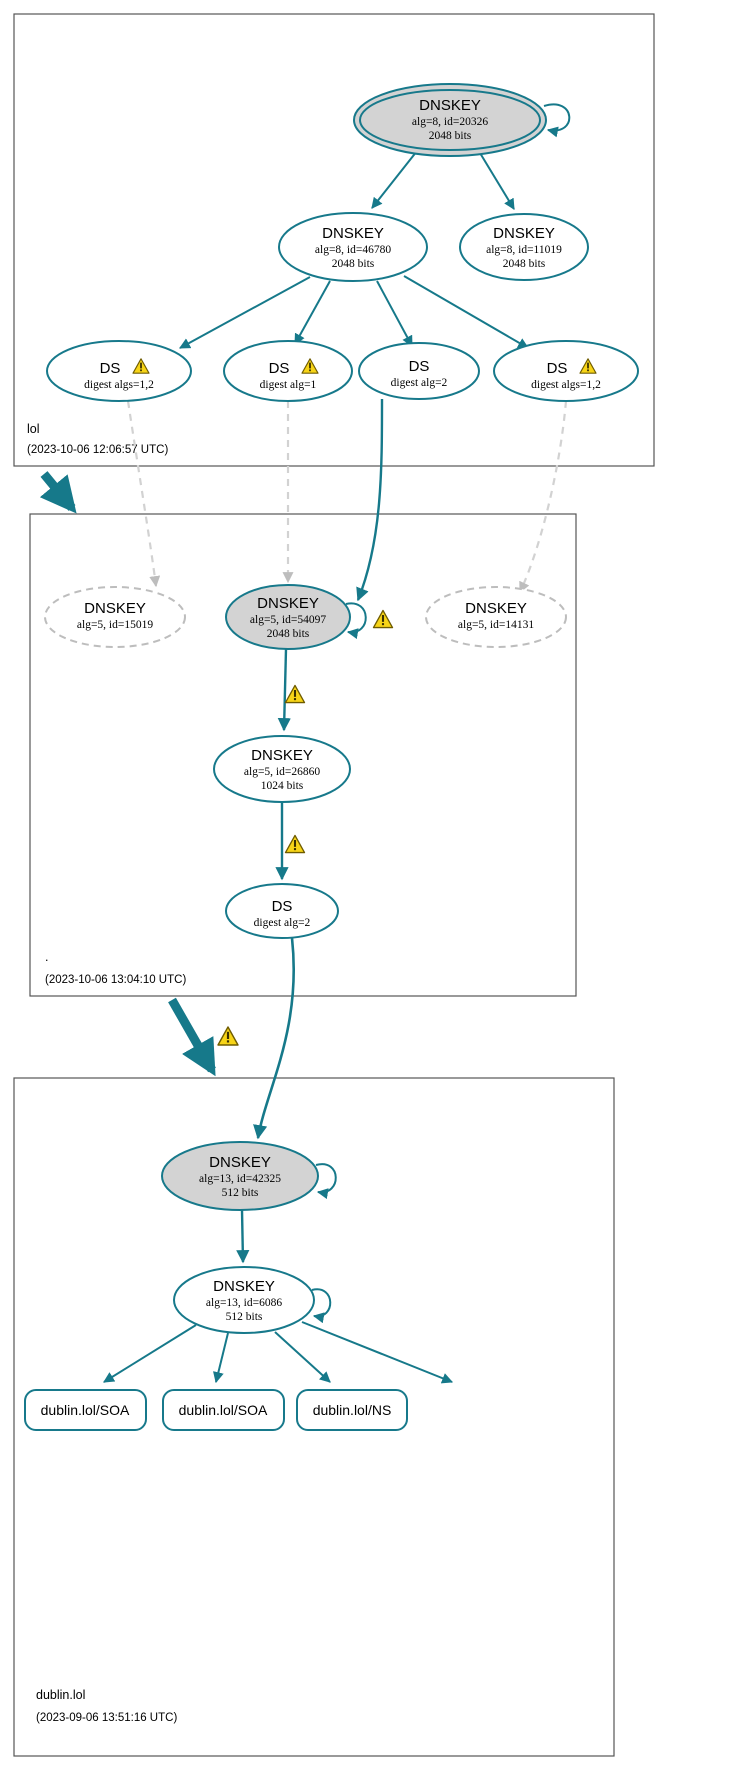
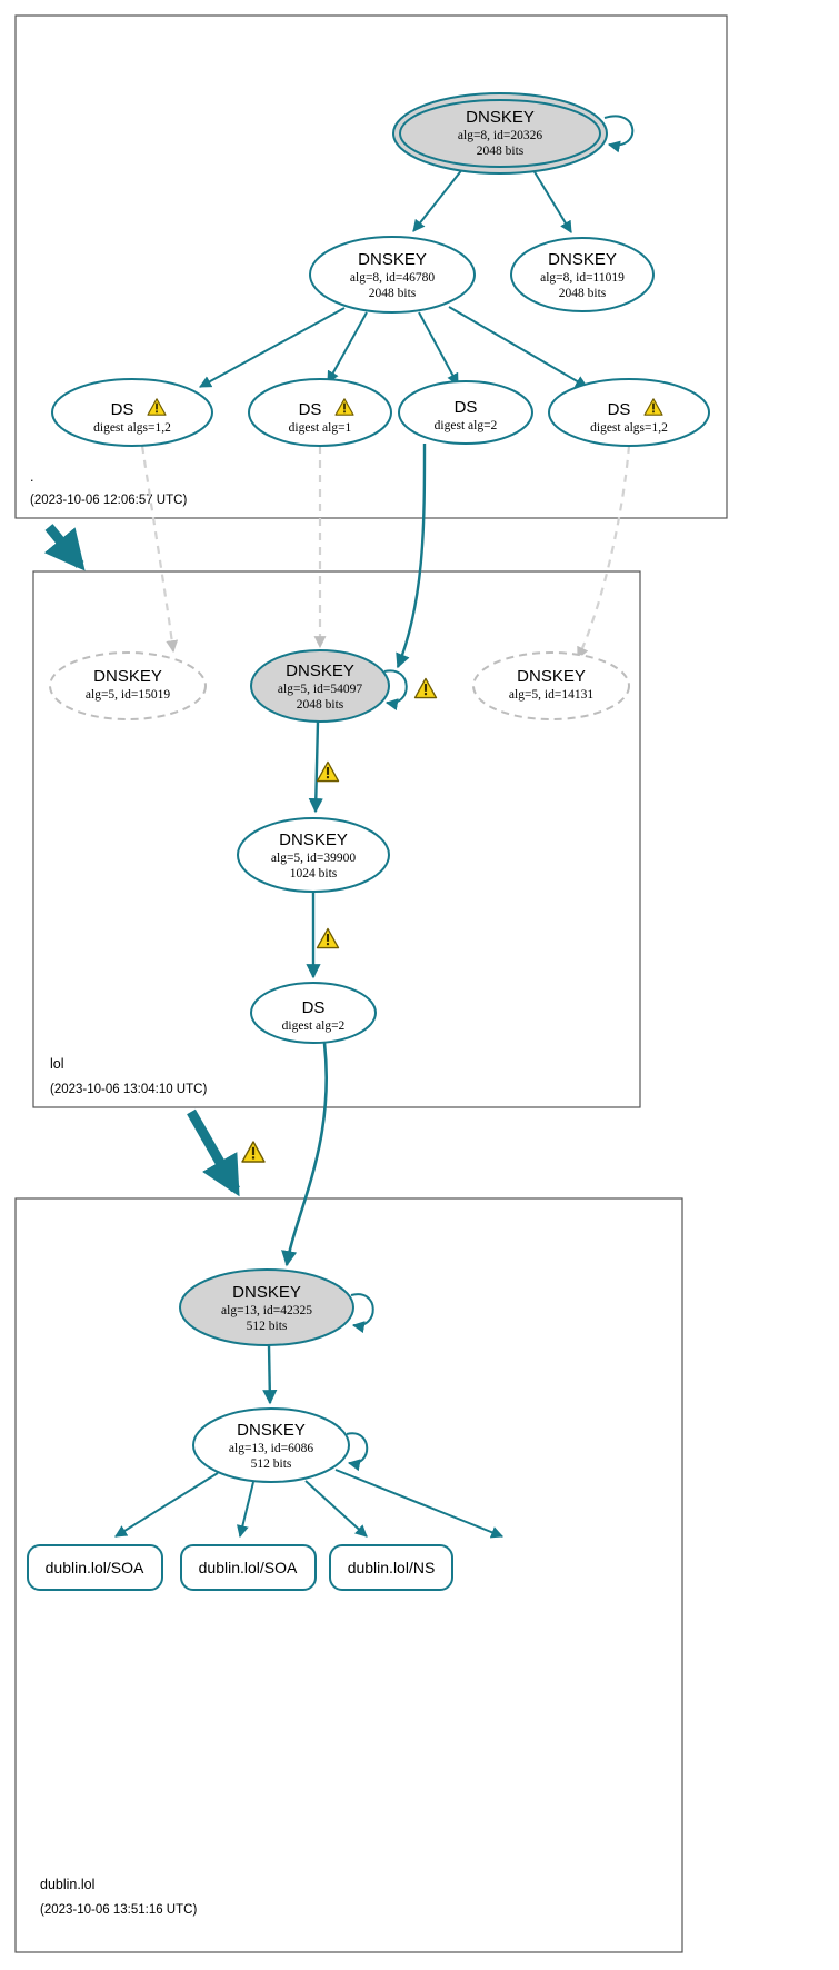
- lol
+ .
  (2023-10-06 12:06:57 UTC)
- .
+ lol
  (2023-10-06 13:04:10 UTC)
  dublin.lol
- (2023-09-06 13:51:16 UTC)
+ (2023-10-06 13:51:16 UTC)
  DNSKEY
  alg=8, id=20326
  2048 bits
  DNSKEY
  alg=8, id=46780
  2048 bits
  DNSKEY
  alg=8, id=11019
  2048 bits
  DS
  digest algs=1,2
  DS
  digest alg=1
  DS
  digest alg=2
  DS
  digest algs=1,2
  DNSKEY
  alg=5, id=15019
  DNSKEY
  alg=5, id=54097
  2048 bits
  DNSKEY
  alg=5, id=14131
  DNSKEY
- alg=5, id=26860
+ alg=5, id=39900
  1024 bits
  DS
  digest alg=2
  DNSKEY
  alg=13, id=42325
  512 bits
  DNSKEY
  alg=13, id=6086
  512 bits
  dublin.lol/SOA
  dublin.lol/SOA
  dublin.lol/NS
